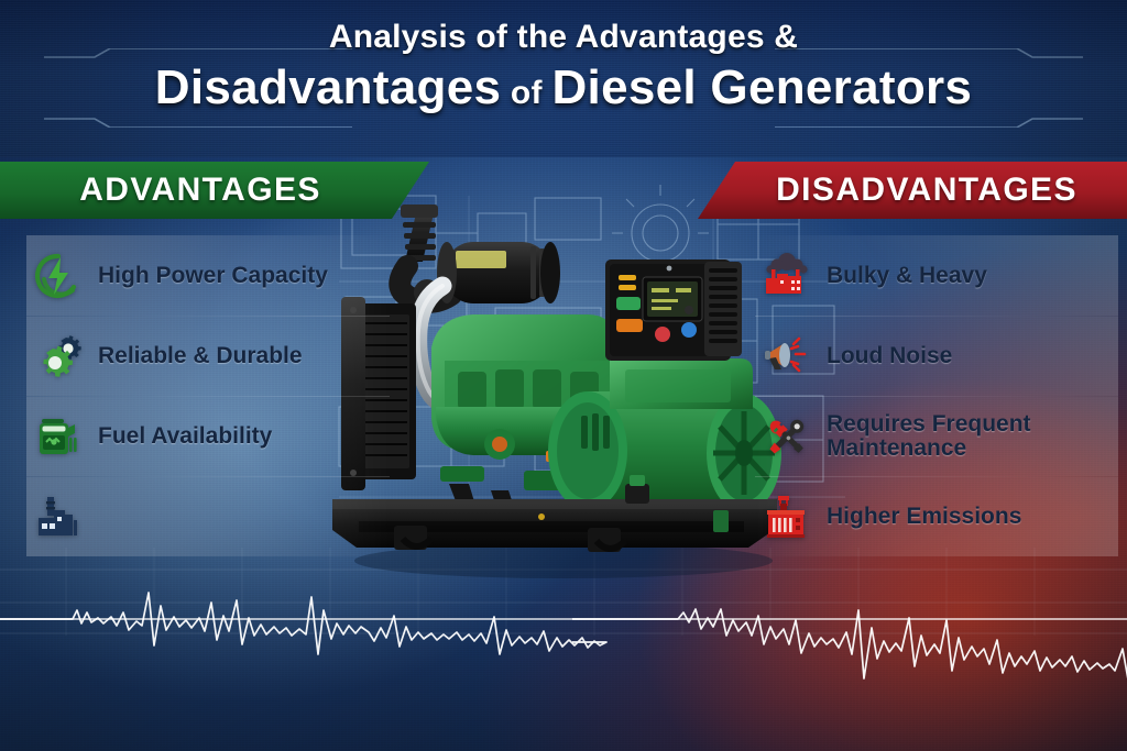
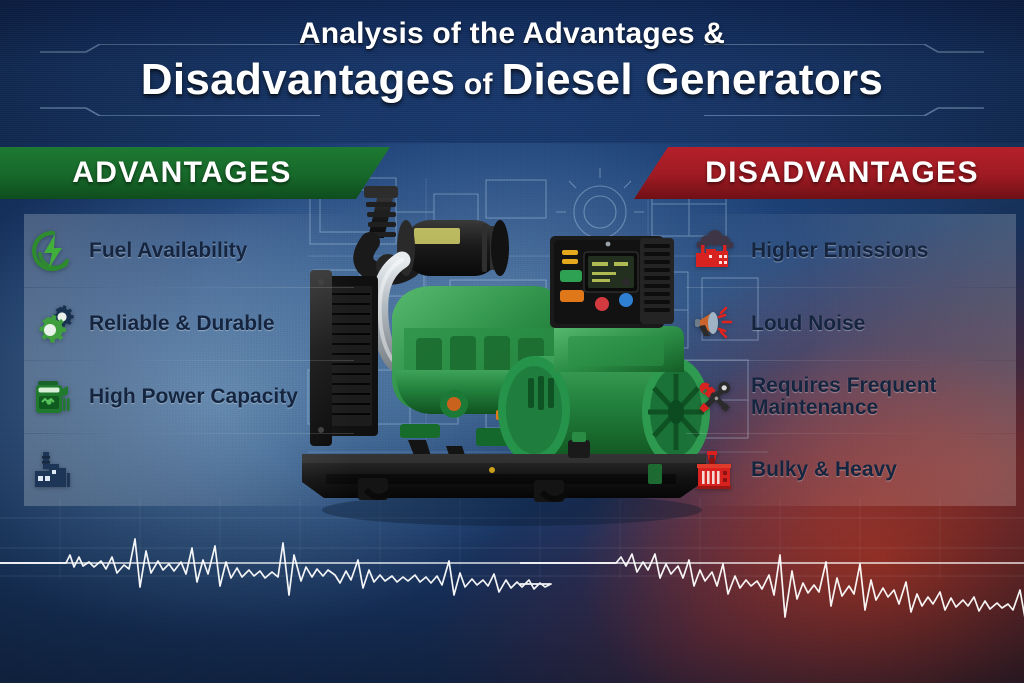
  Analysis of the Advantages &
  Disadvantages of Diesel Generators
  ADVANTAGES
  DISADVANTAGES
- High Power Capacity
+ Fuel Availability
  Reliable & Durable
- Fuel Availability
+ High Power Capacity
- Bulky & Heavy
+ Higher Emissions
  Loud Noise
  Requires Frequent
  Maintenance
- Higher Emissions
+ Bulky & Heavy
